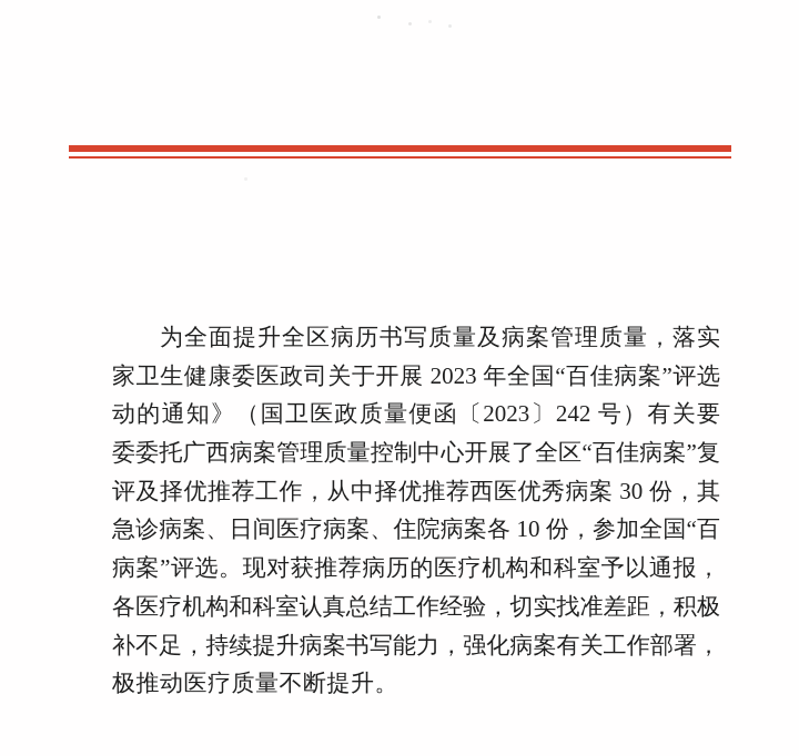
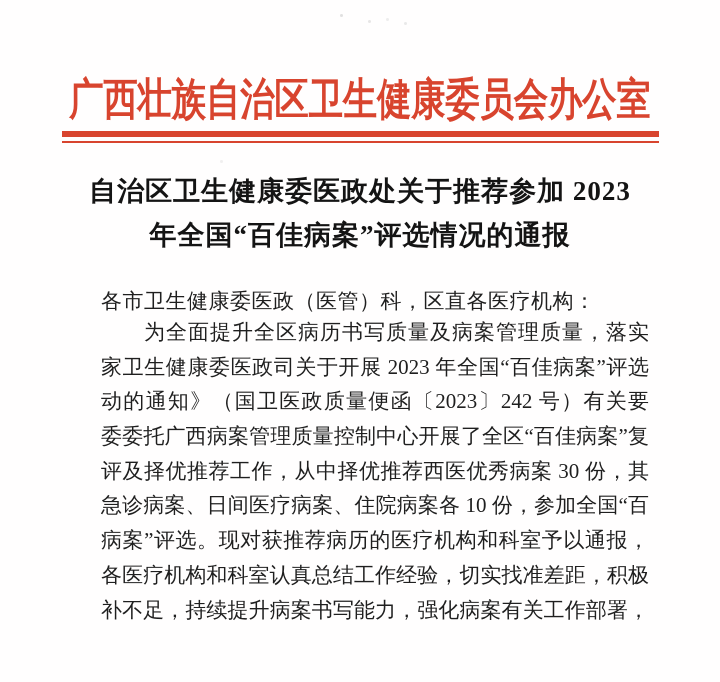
+ 广西壮族自治区卫生健康委员会办公室
+ 自治区卫生健康委医政处关于推荐参加 2023
+ 年全国“百佳病案”评选情况的通报
+ 各市卫生健康委医政（医管）科，区直各医疗机构：
  为全面提升全区病历书写质量及病案管理质量，落实
  家卫生健康委医政司关于开展 2023 年全国“百佳病案”评选
  动的通知》（国卫医政质量便函〔2023〕242 号）有关要
  委委托广西病案管理质量控制中心开展了全区“百佳病案”复
  评及择优推荐工作，从中择优推荐西医优秀病案 30 份，其
  急诊病案、日间医疗病案、住院病案各 10 份，参加全国“百
  病案”评选。现对获推荐病历的医疗机构和科室予以通报，
  各医疗机构和科室认真总结工作经验，切实找准差距，积极
  补不足，持续提升病案书写能力，强化病案有关工作部署，
- 极推动医疗质量不断提升。
